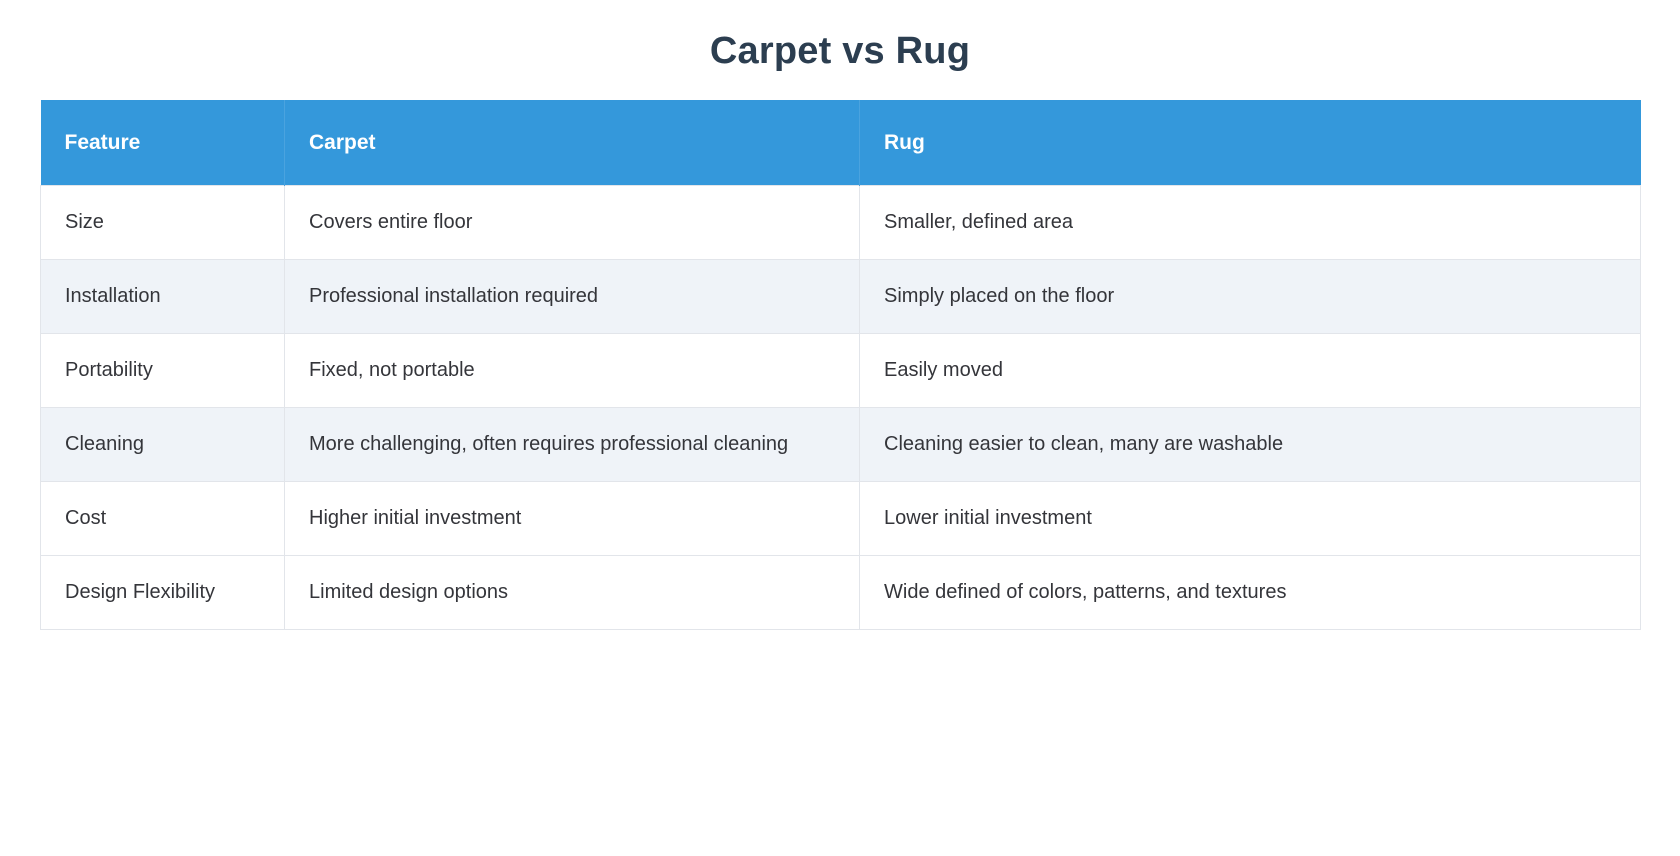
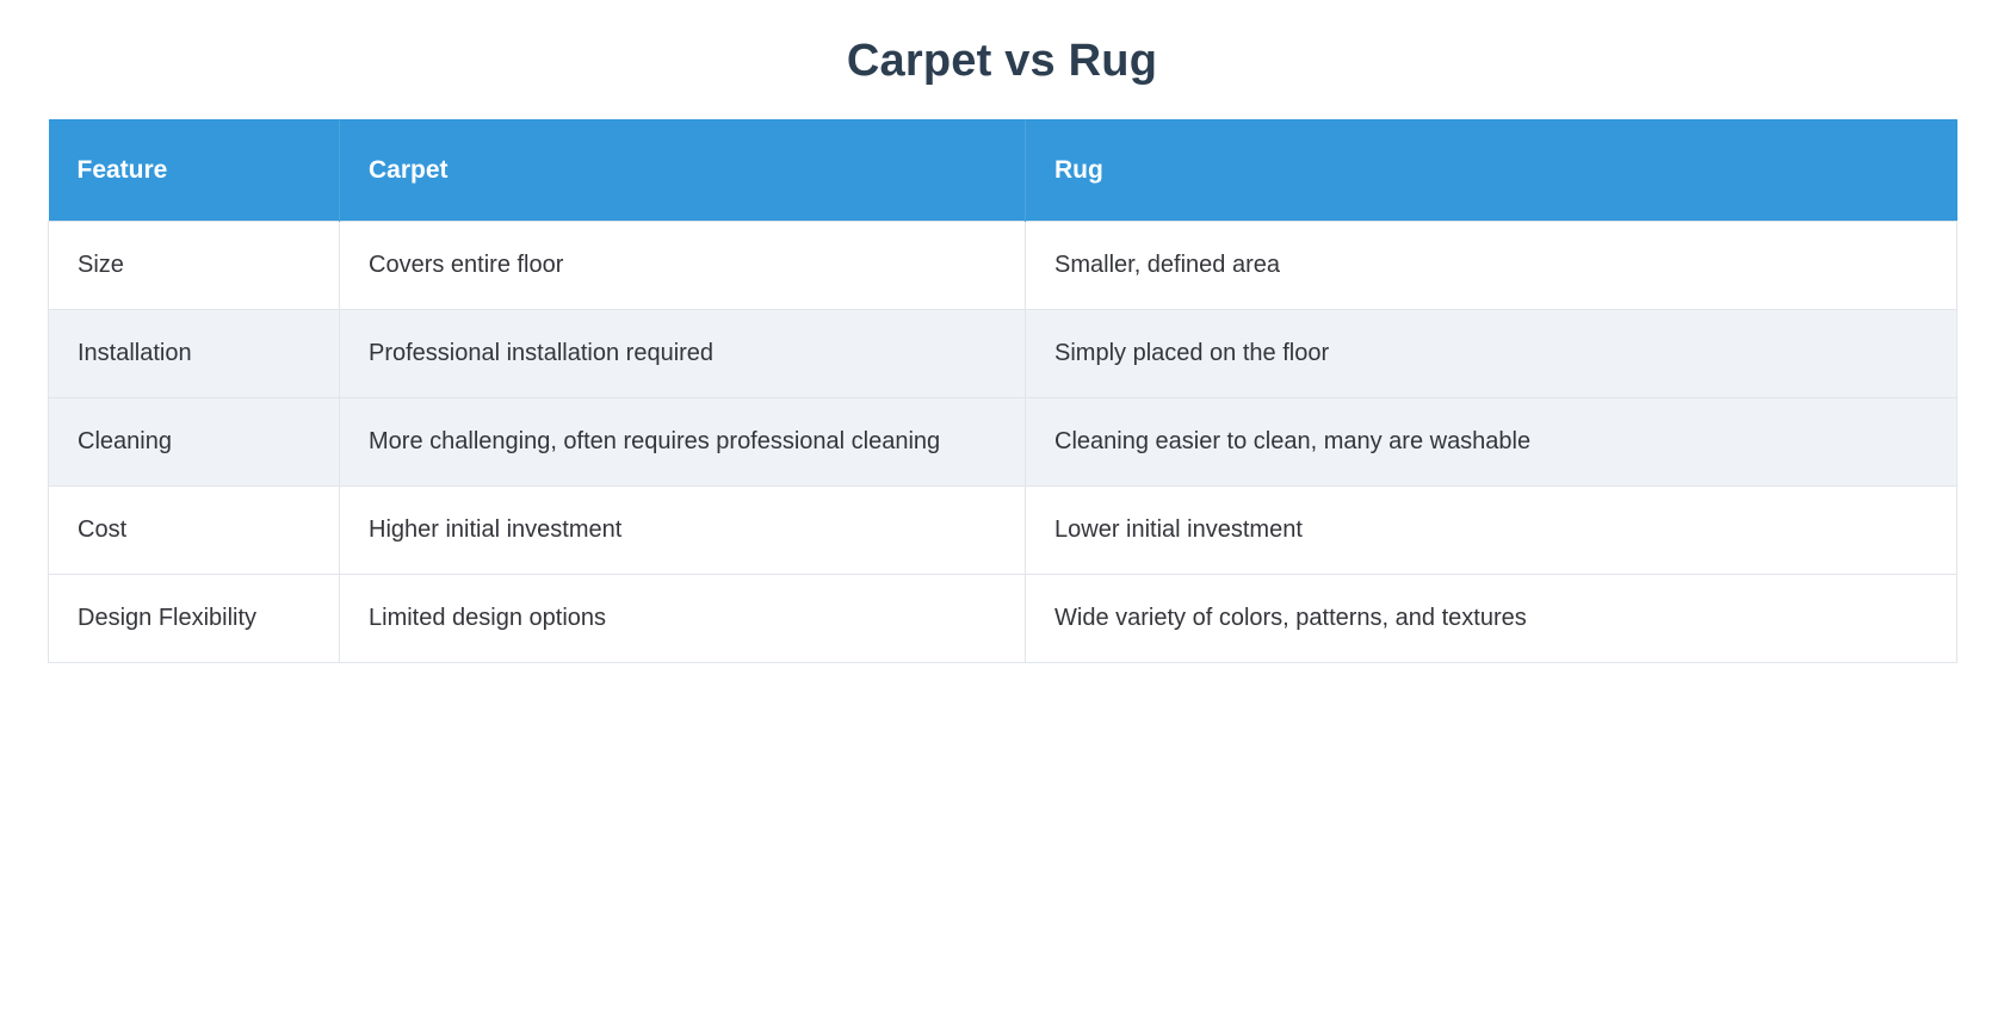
  Carpet vs Rug
  Feature	Carpet	Rug
  Size	Covers entire floor	Smaller, defined area
  Installation	Professional installation required	Simply placed on the floor
- Portability	Fixed, not portable	Easily moved
  Cleaning	More challenging, often requires professional cleaning	Cleaning easier to clean, many are washable
  Cost	Higher initial investment	Lower initial investment
- Design Flexibility	Limited design options	Wide defined of colors, patterns, and textures
+ Design Flexibility	Limited design options	Wide variety of colors, patterns, and textures
